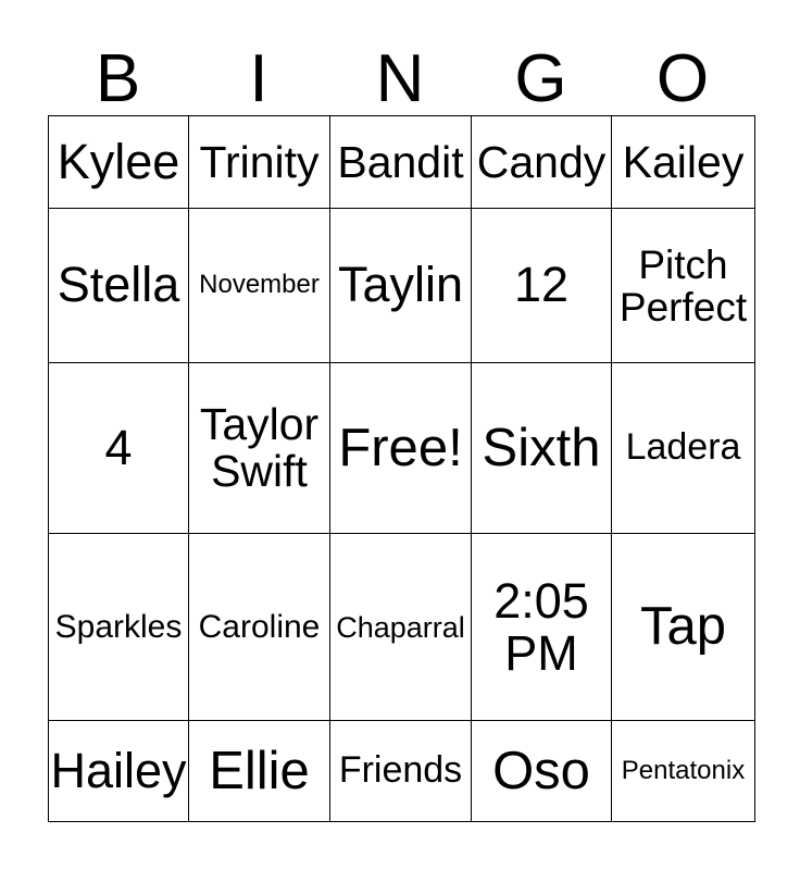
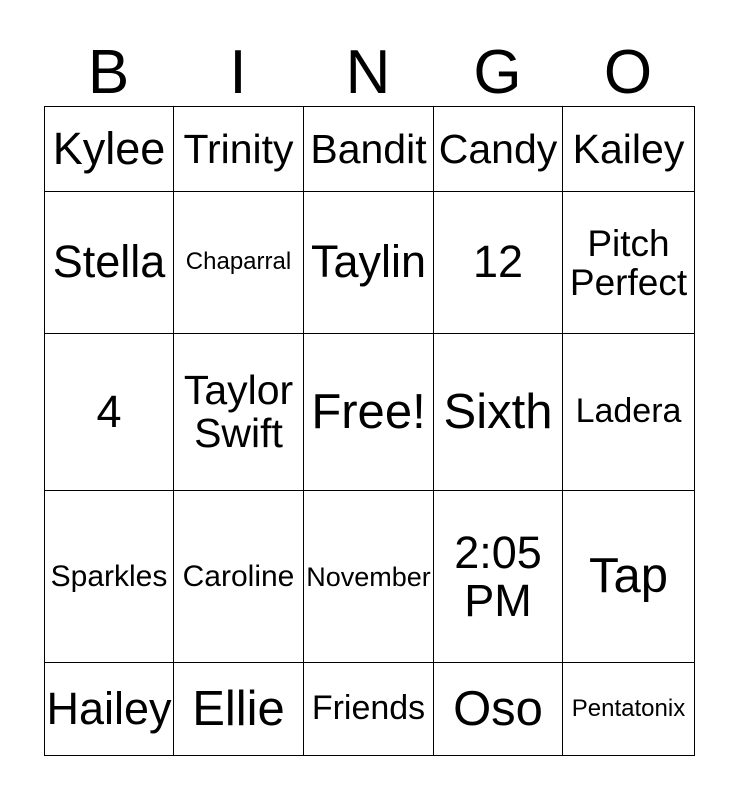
  B
  I
  N
  G
  O
  Kylee	Trinity	Bandit	Candy	Kailey
- Stella	November	Taylin	12	Pitch Perfect
+ Stella	Chaparral	Taylin	12	Pitch Perfect
  4	Taylor Swift	Free!	Sixth	Ladera
- Sparkles	Caroline	Chaparral	2:05 PM	Tap
+ Sparkles	Caroline	November	2:05 PM	Tap
  Hailey	Ellie	Friends	Oso	Pentatonix
